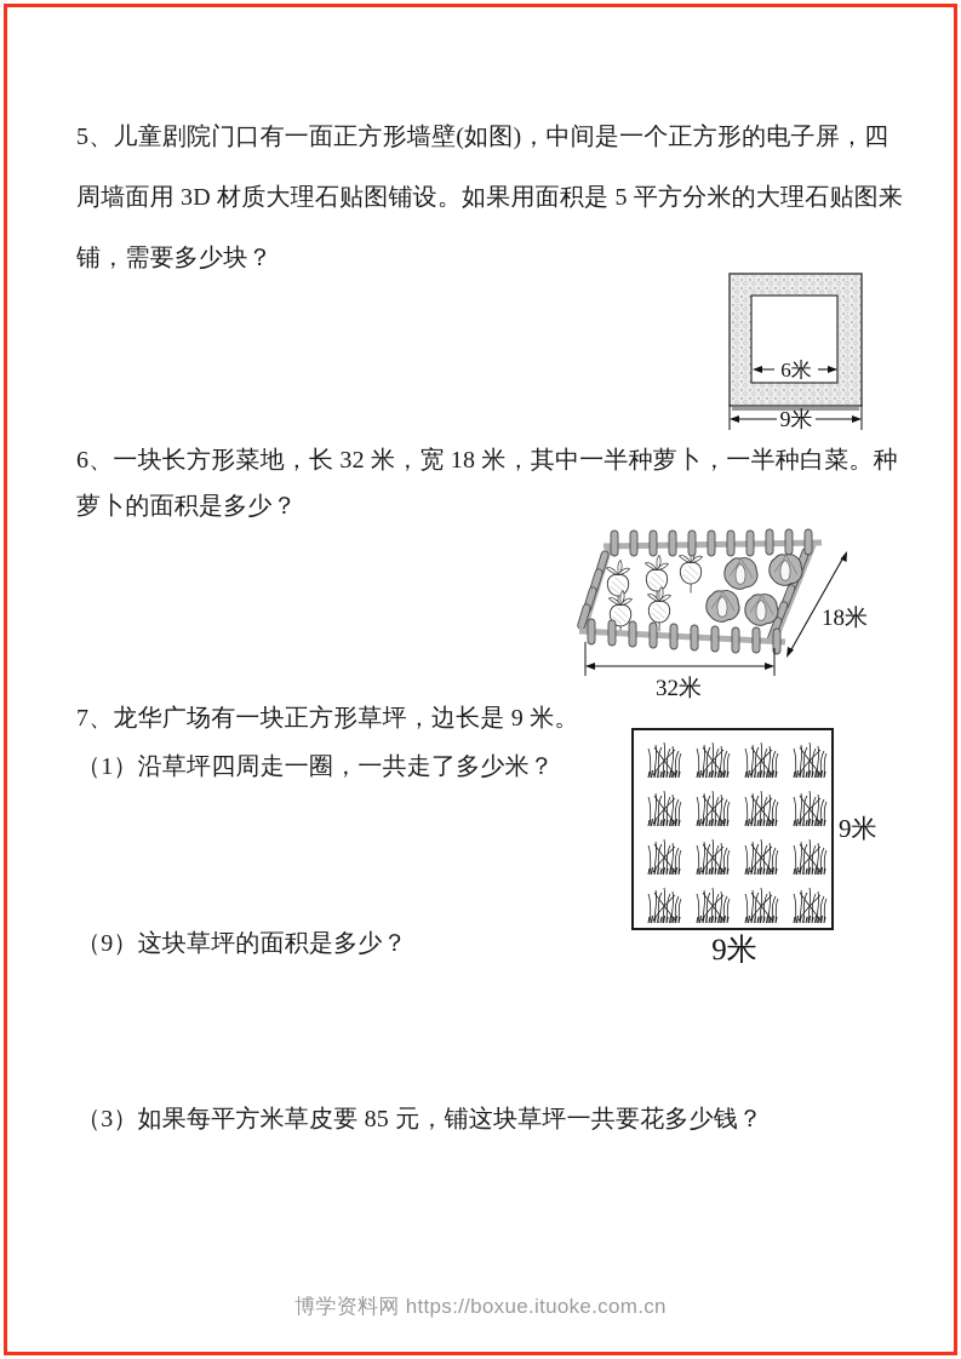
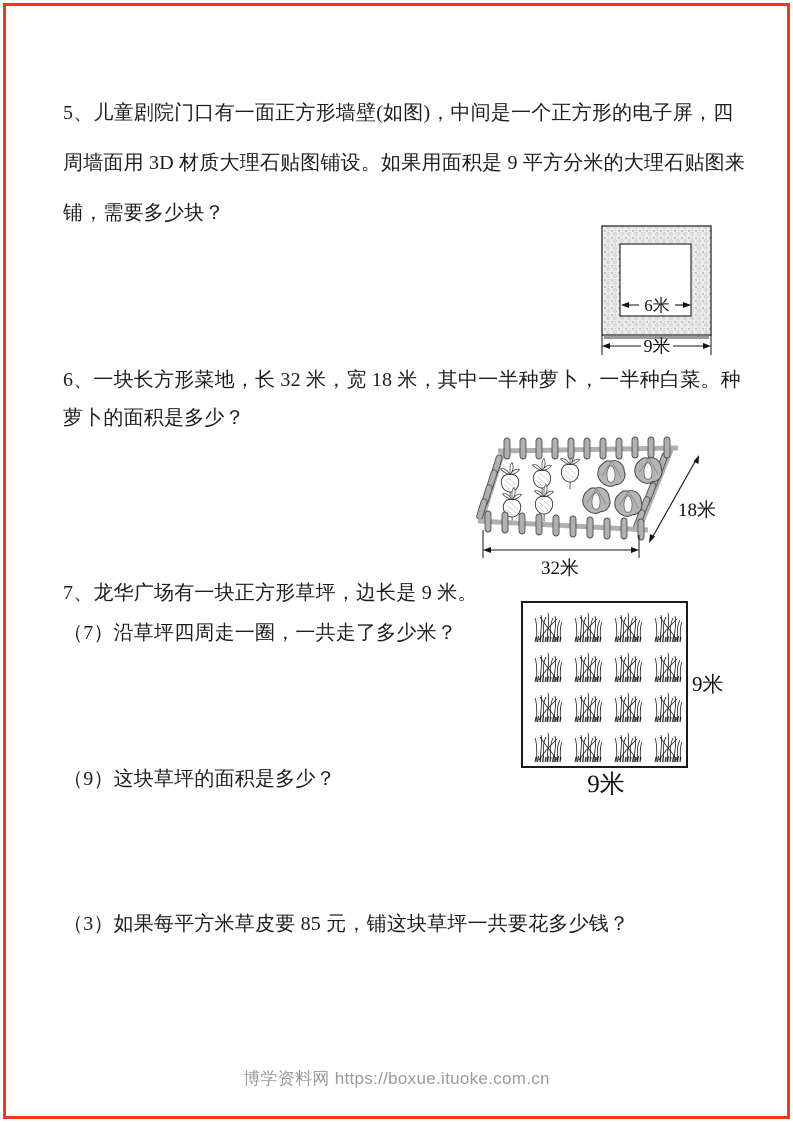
  5、儿童剧院门口有一面正方形墙壁(如图)，中间是一个正方形的电子屏，四
- 周墙面用 3D 材质大理石贴图铺设。如果用面积是 5 平方分米的大理石贴图来
+ 周墙面用 3D 材质大理石贴图铺设。如果用面积是 9 平方分米的大理石贴图来
  铺，需要多少块？
  6米
  9米
  6、一块长方形菜地，长 32 米，宽 18 米，其中一半种萝卜，一半种白菜。种
  萝卜的面积是多少？
  18米
  32米
  7、龙华广场有一块正方形草坪，边长是 9 米。
- （1）沿草坪四周走一圈，一共走了多少米？
+ （7）沿草坪四周走一圈，一共走了多少米？
  9米
  9米
  （9）这块草坪的面积是多少？
  （3）如果每平方米草皮要 85 元，铺这块草坪一共要花多少钱？
  博学资料网 https://boxue.ituoke.com.cn
